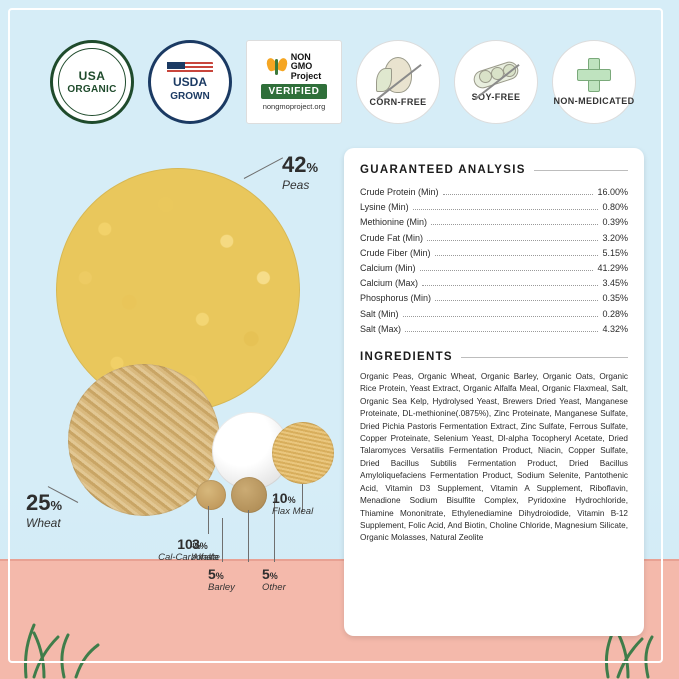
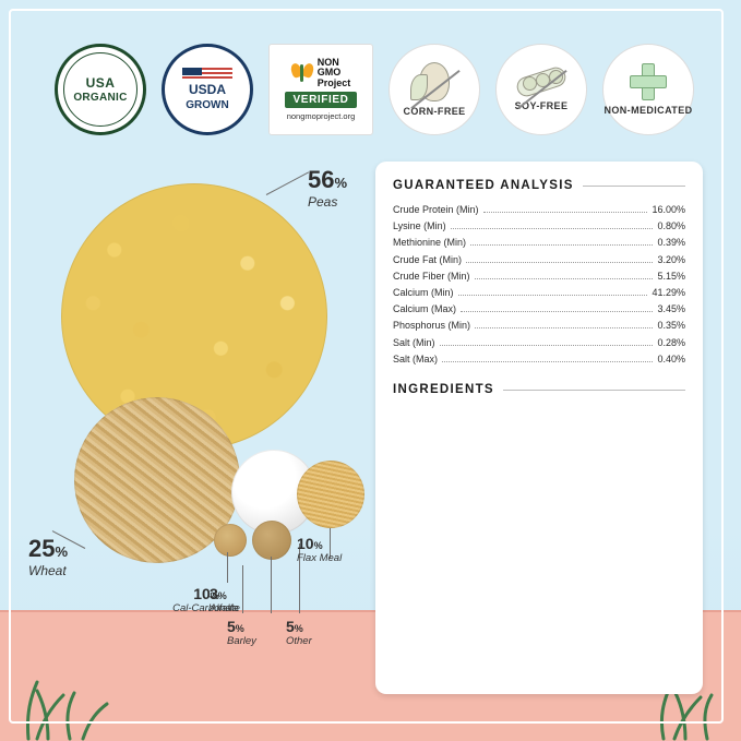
  USA
  ORGANIC
  USDA
  GROWN
  NON
  GMO
  Project
  VERIFIED
  nongmoproject.org
  CORN-FREE
  OY-FREE
  NON-MEDICATED
- 42%
+ 56%
  Peas
  25%
  Wheat
  10%
  Cal-Carbonate
  10%
  Flax Meal
  3%
  Alfalfa
  5%
  Barley
  5%
  Other
  GUARANTEED ANALYSIS
  Crude Protein (Min)
  16.00%
  Lysine (Min)
  0.80%
  Methionine (Min)
  0.39%
  Crude Fat (Min)
  3.20%
  Crude Fiber (Min)
  5.15%
  Calcium (Min)
  41.29%
  Calcium (Max)
  3.45%
  Phosphorus (Min)
  0.35%
  Salt (Min)
  0.28%
  Salt (Max)
- 4.32%
+ 0.40%
  INGREDIENTS
- Organic Peas, Organic Wheat, Organic Barley, Organic Oats, Organic Rice Protein, Yeast Extract, Organic Alfalfa Meal, Organic Flaxmeal, Salt, Organic Sea Kelp, Hydrolysed Yeast, Brewers Dried Yeast, Manganese Proteinate, DL-methionine(.0875%), Zinc Proteinate, Manganese Sulfate, Dried Pichia Pastoris Fermentation Extract, Zinc Sulfate, Ferrous Sulfate, Copper Proteinate, Selenium Yeast, Dl-alpha Tocopheryl Acetate, Dried Talaromyces Versatilis Fermentation Product, Niacin, Copper Sulfate, Dried Bacillus Subtilis Fermentation Product, Dried Bacillus Amyloliquefaciens Fermentation Product, Sodium Selenite, Pantothenic Acid, Vitamin D3 Supplement, Vitamin A Supplement, Riboflavin, Menadione Sodium Bisulfite Complex, Pyridoxine Hydrochloride, Thiamine Mononitrate, Ethylenediamine Dihydroiodide, Vitamin B-12 Supplement, Folic Acid, And Biotin, Choline Chloride, Magnesium Silicate, Organic Molasses, Natural Zeolite
